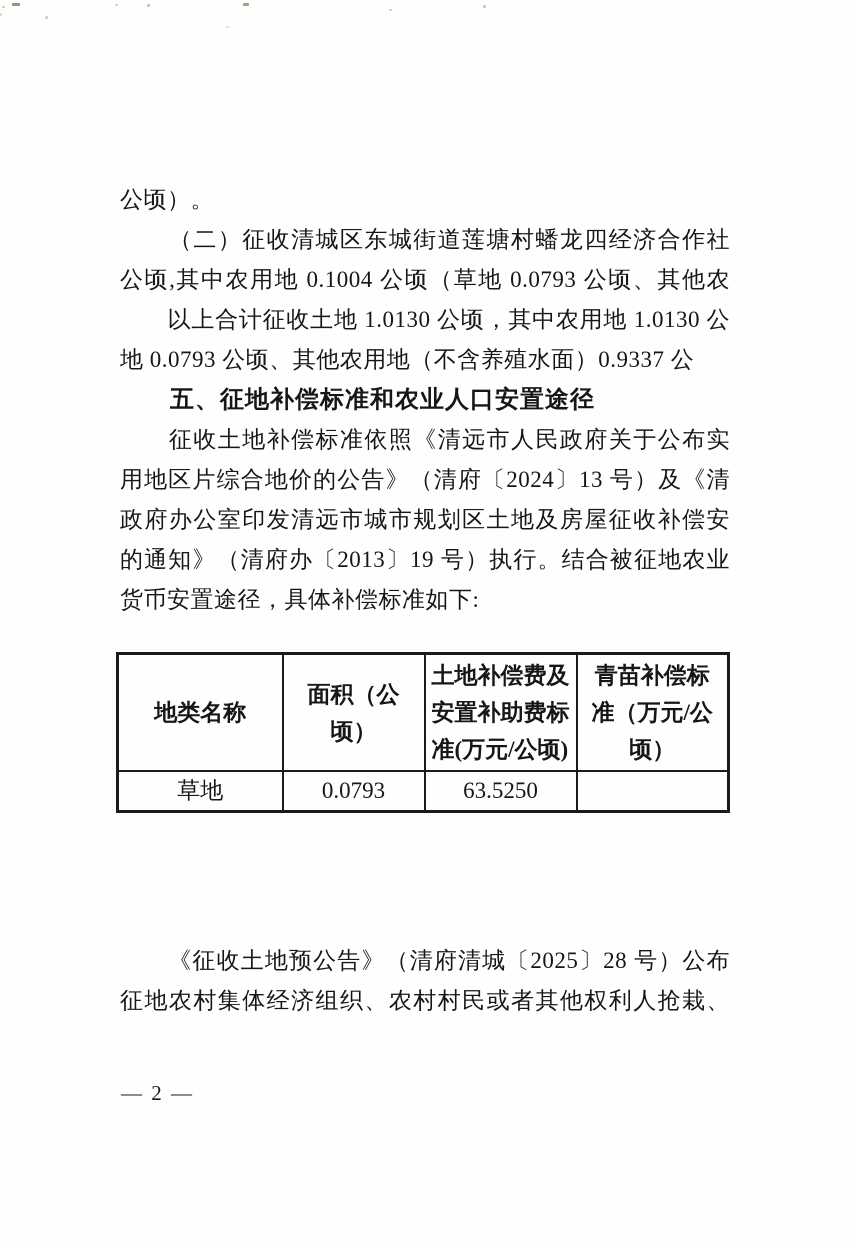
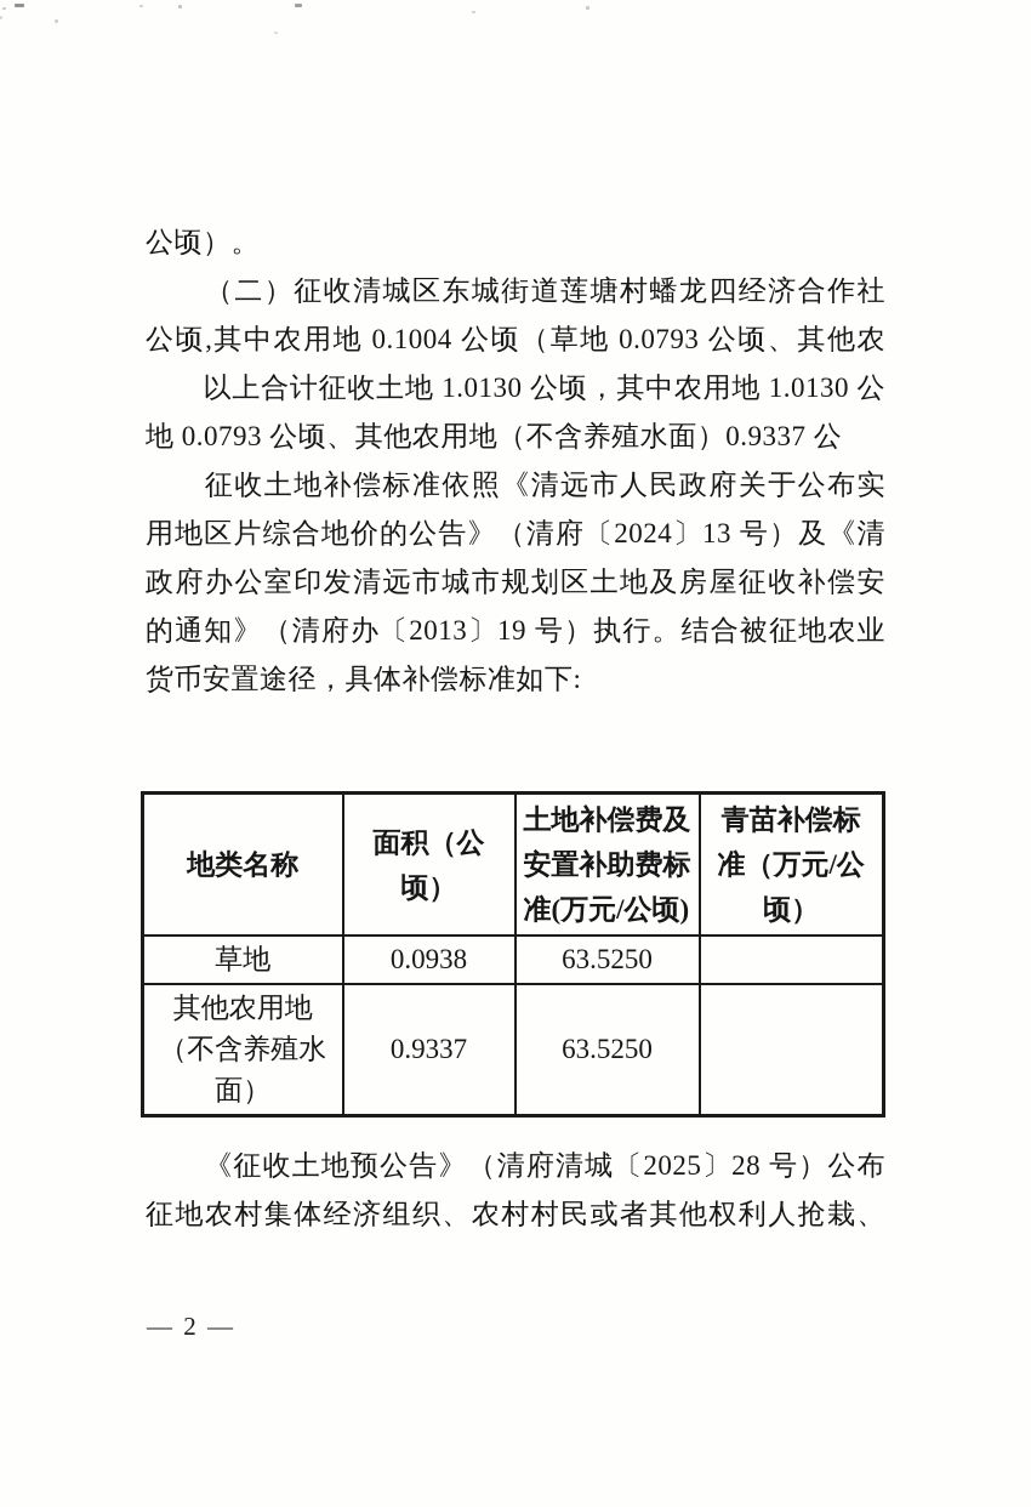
  公顷）。
  （二）征收清城区东城街道莲塘村蟠龙四经济合作社
  公顷,其中农用地 0.1004 公顷（草地 0.0793 公顷、其他农
  以上合计征收土地 1.0130 公顷，其中农用地 1.0130 公
  地 0.0793 公顷、其他农用地（不含养殖水面）0.9337 公
- 五、征地补偿标准和农业人口安置途径
  征收土地补偿标准依照《清远市人民政府关于公布实
  用地区片综合地价的公告》（清府〔2024〕13 号）及《清
  政府办公室印发清远市城市规划区土地及房屋征收补偿安
  的通知》（清府办〔2013〕19 号）执行。结合被征地农业
  货币安置途径，具体补偿标准如下:
  地类名称	面积（公顷）	土地补偿费及安置补助费标准(万元/公顷)	青苗补偿标准（万元/公顷）
- 草地	0.0793	63.5250
+ 草地	0.0938	63.5250
+ 其他农用地（不含养殖水面）	0.9337	63.5250
  《征收土地预公告》（清府清城〔2025〕28 号）公布
  征地农村集体经济组织、农村村民或者其他权利人抢栽、
  — 2 —
